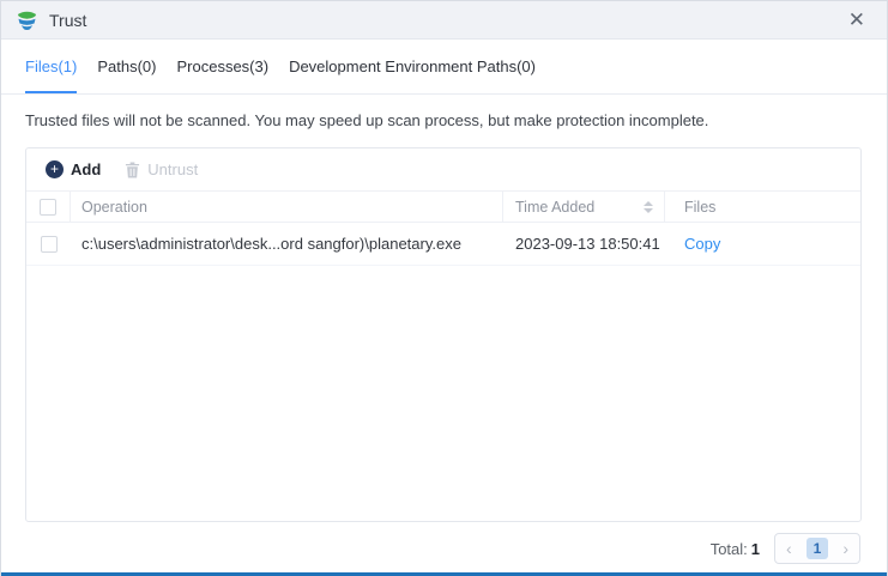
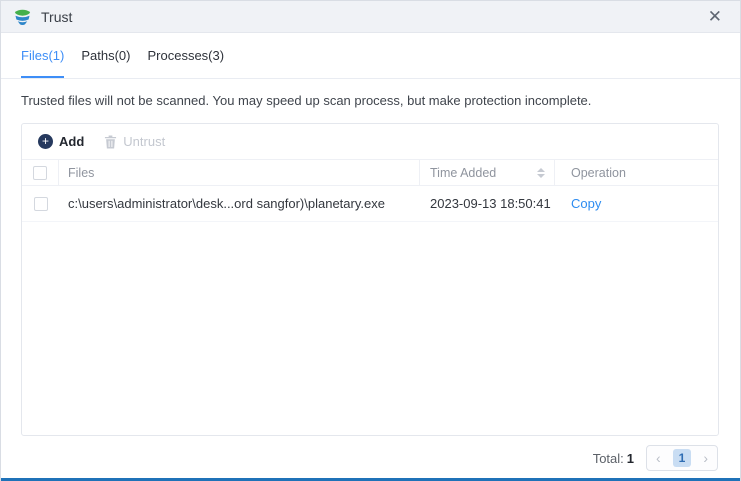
  Trust
  ✕
  Files(1)
  Paths(0)
  Processes(3)
- Development Environment Paths(0)
  Trusted files will not be scanned. You may speed up scan process, but make protection incomplete.
  +
  Add
  Untrust
- Operation
+ Files
  Time Added
- Files
+ Operation
  c:\users\administrator\desk...ord sangfor)\planetary.exe
  2023-09-13 18:50:41
  Copy
  Total: 1
  ‹
  1
  ›
